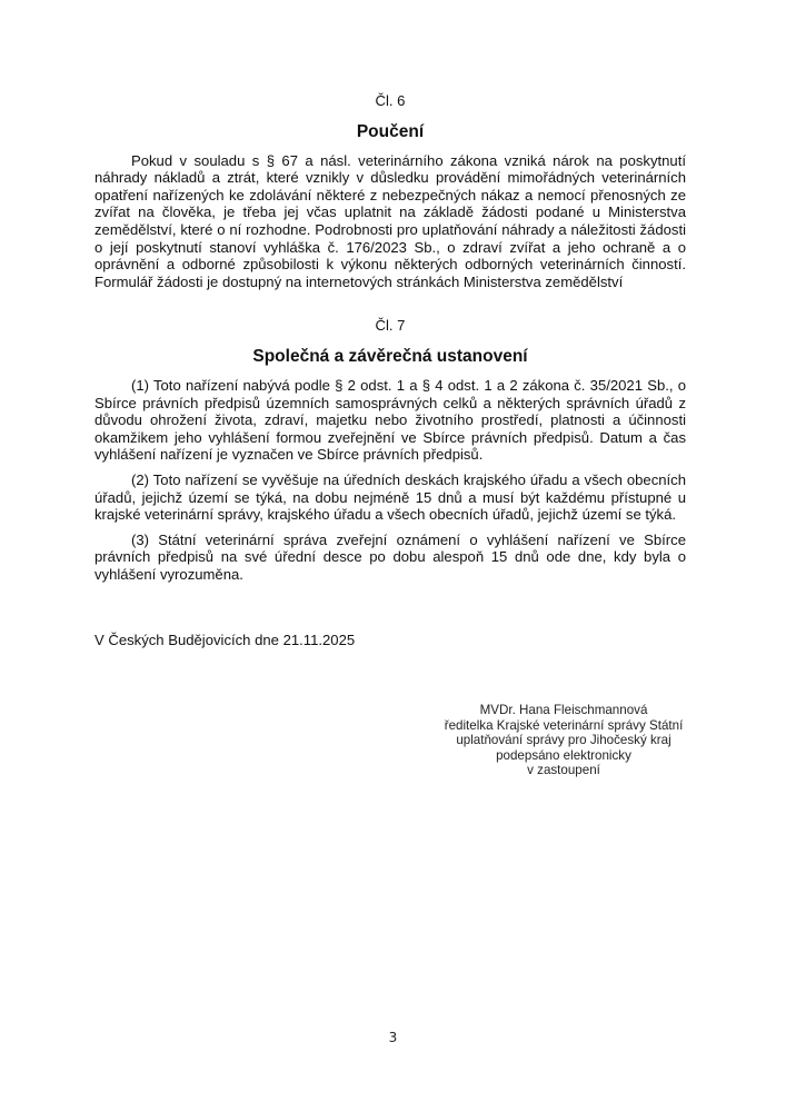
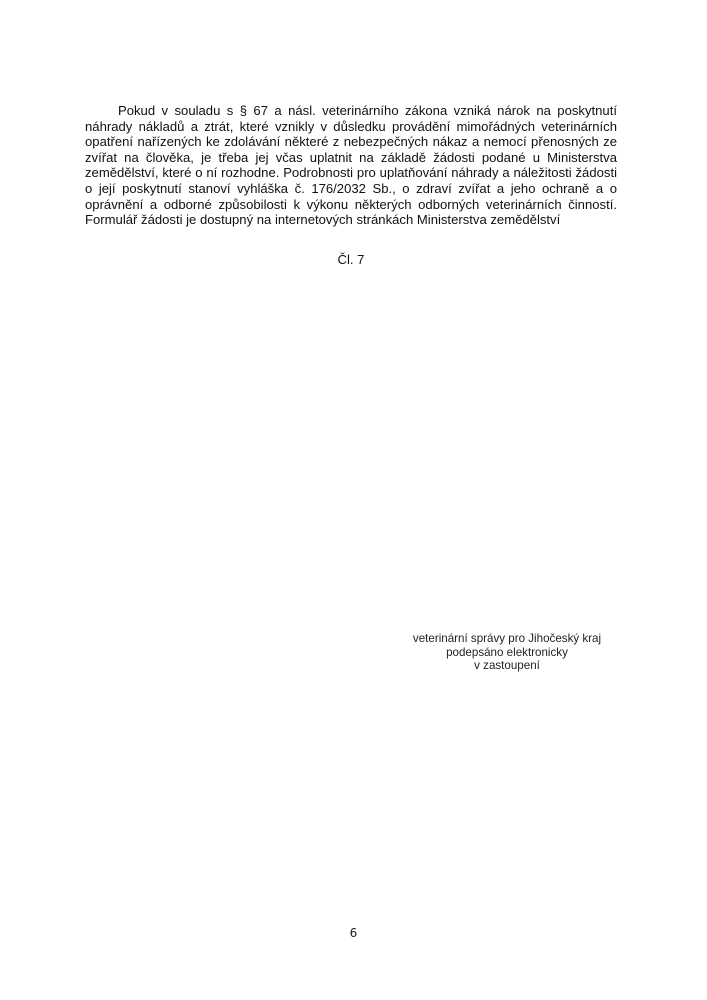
- Čl. 6
- Poučení
- Pokud v souladu s § 67 a násl. veterinárního zákona vzniká nárok na poskytnutí náhrady nákladů a ztrát, které vznikly v důsledku provádění mimořádných veterinárních opatření nařízených ke zdolávání některé z nebezpečných nákaz a nemocí přenosných ze zvířat na člověka, je třeba jej včas uplatnit na základě žádosti podané u Ministerstva zemědělství, které o ní rozhodne. Podrobnosti pro uplatňování náhrady a náležitosti žádosti o její poskytnutí stanoví vyhláška č. 176/2023 Sb., o zdraví zvířat a jeho ochraně a o oprávnění a odborné způsobilosti k výkonu některých odborných veterinárních činností. Formulář žádosti je dostupný na internetových stránkách Ministerstva zemědělství
+ Pokud v souladu s § 67 a násl. veterinárního zákona vzniká nárok na poskytnutí náhrady nákladů a ztrát, které vznikly v důsledku provádění mimořádných veterinárních opatření nařízených ke zdolávání některé z nebezpečných nákaz a nemocí přenosných ze zvířat na člověka, je třeba jej včas uplatnit na základě žádosti podané u Ministerstva zemědělství, které o ní rozhodne. Podrobnosti pro uplatňování náhrady a náležitosti žádosti o její poskytnutí stanoví vyhláška č. 176/2032 Sb., o zdraví zvířat a jeho ochraně a o oprávnění a odborné způsobilosti k výkonu některých odborných veterinárních činností. Formulář žádosti je dostupný na internetových stránkách Ministerstva zemědělství
  Čl. 7
- Společná a závěrečná ustanovení
- (1) Toto nařízení nabývá podle § 2 odst. 1 a § 4 odst. 1 a 2 zákona č. 35/2021 Sb., o Sbírce právních předpisů územních samosprávných celků a některých správních úřadů z důvodu ohrožení života, zdraví, majetku nebo životního prostředí, platnosti a účinnosti okamžikem jeho vyhlášení formou zveřejnění ve Sbírce právních předpisů. Datum a čas vyhlášení nařízení je vyznačen ve Sbírce právních předpisů.
- (2) Toto nařízení se vyvěšuje na úředních deskách krajského úřadu a všech obecních úřadů, jejichž území se týká, na dobu nejméně 15 dnů a musí být každému přístupné u krajské veterinární správy, krajského úřadu a všech obecních úřadů, jejichž území se týká.
- (3) Státní veterinární správa zveřejní oznámení o vyhlášení nařízení ve Sbírce právních předpisů na své úřední desce po dobu alespoň 15 dnů ode dne, kdy byla o vyhlášení vyrozuměna.
- V Českých Budějovicích dne 21.11.2025
- MVDr. Hana Fleischmannová
- ředitelka Krajské veterinární správy Státní
- uplatňování správy pro Jihočeský kraj
+ veterinární správy pro Jihočeský kraj
  podepsáno elektronicky
  v zastoupení
- 3
+ 6
